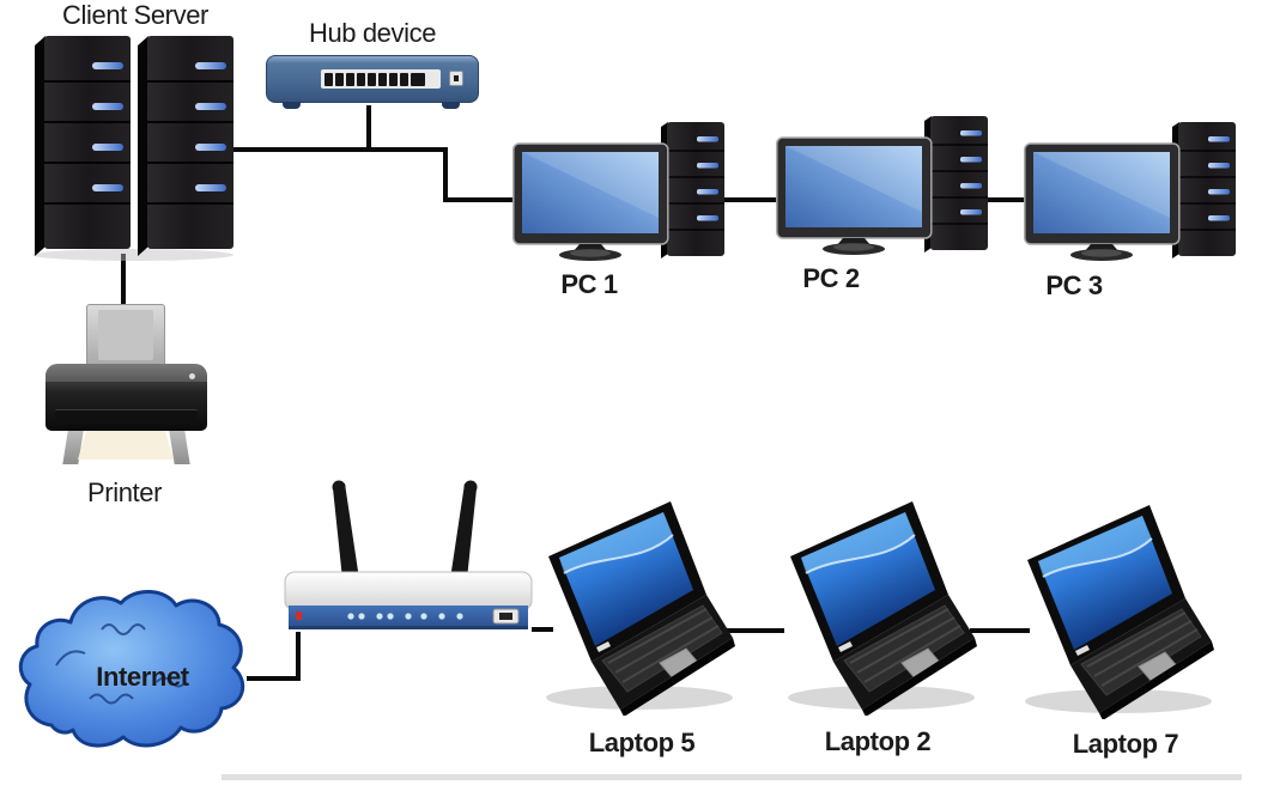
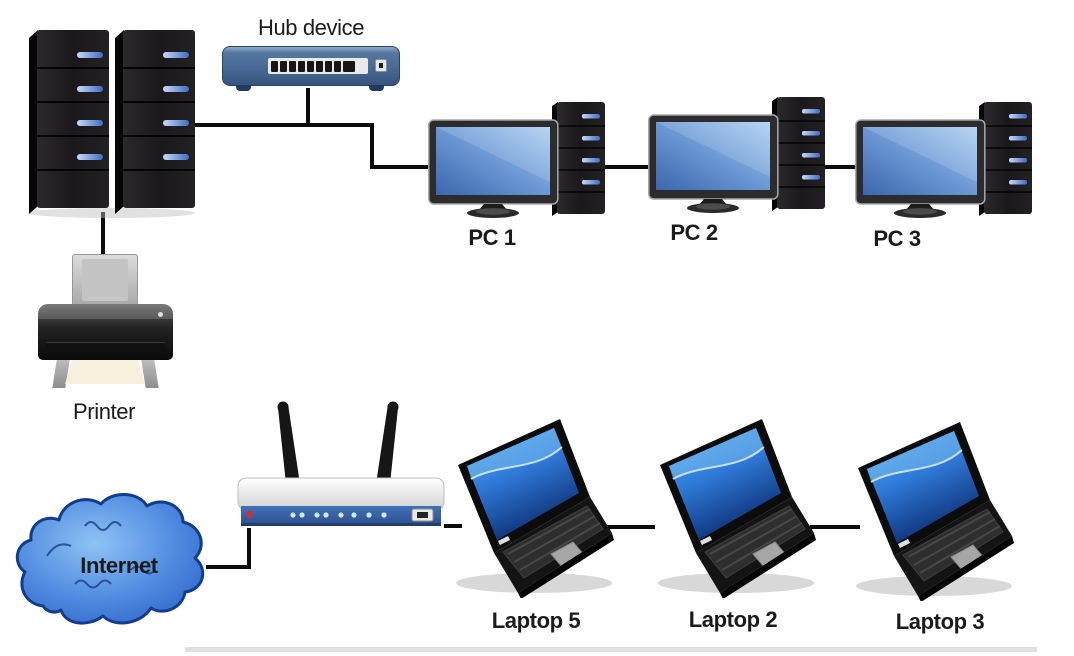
- Client Server
  Hub device
  PC 1
  PC 2
  PC 3
  Printer
  Internet
  Laptop 5
  Laptop 2
- Laptop 7
+ Laptop 3
